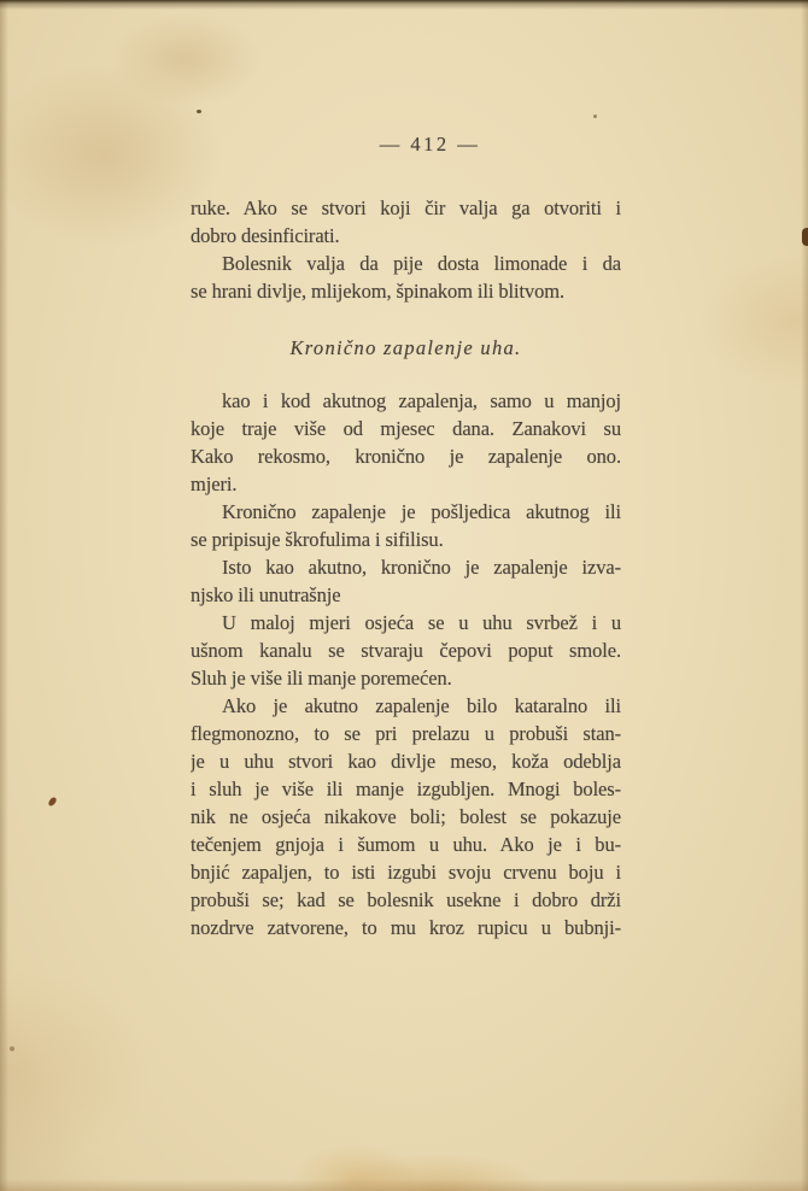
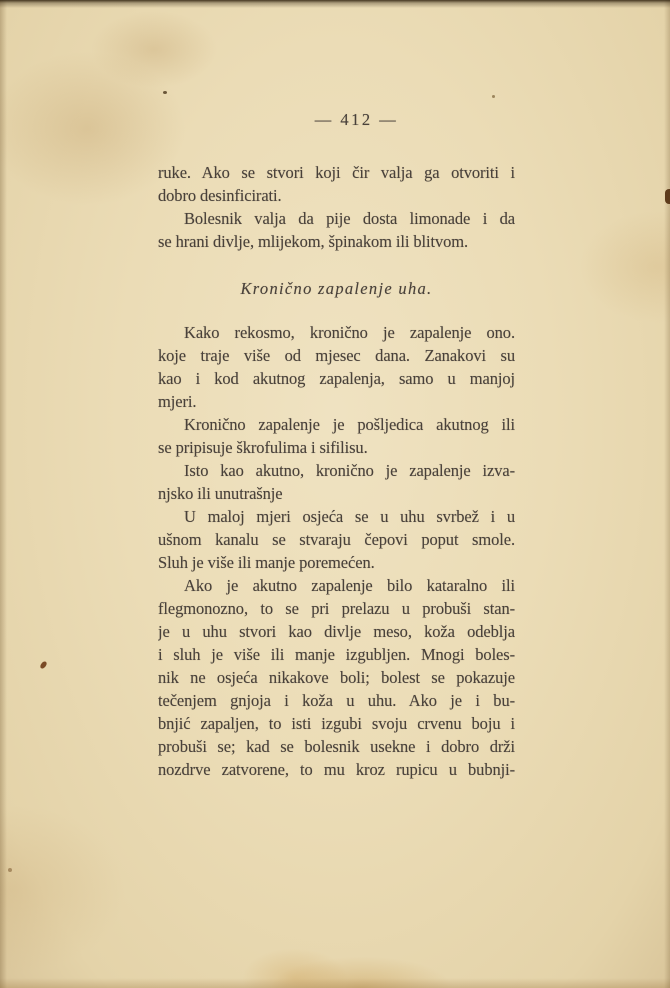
  — 412 —
  ruke. Ako se stvori koji čir valja ga otvoriti i
  dobro desinficirati.
  Bolesnik valja da pije dosta limonade i da
  se hrani divlje, mlijekom, špinakom ili blitvom.
  Kronično zapalenje uha.
- kao i kod akutnog zapalenja, samo u manjoj
+ Kako rekosmo, kronično je zapalenje ono.
  koje traje više od mjesec dana. Zanakovi su
- Kako rekosmo, kronično je zapalenje ono.
+ kao i kod akutnog zapalenja, samo u manjoj
  mjeri.
  Kronično zapalenje je pošljedica akutnog ili
  se pripisuje škrofulima i sifilisu.
  Isto kao akutno, kronično je zapalenje izva-
  njsko ili unutrašnje
  U maloj mjeri osjeća se u uhu svrbež i u
  ušnom kanalu se stvaraju čepovi poput smole.
  Sluh je više ili manje poremećen.
  Ako je akutno zapalenje bilo kataralno ili
  flegmonozno, to se pri prelazu u probuši stan-
  je u uhu stvori kao divlje meso, koža odeblja
  i sluh je više ili manje izgubljen. Mnogi boles-
  nik ne osjeća nikakove boli; bolest se pokazuje
- tečenjem gnjoja i šumom u uhu. Ako je i bu-
+ tečenjem gnjoja i koža u uhu. Ako je i bu-
  bnjić zapaljen, to isti izgubi svoju crvenu boju i
  probuši se; kad se bolesnik usekne i dobro drži
  nozdrve zatvorene, to mu kroz rupicu u bubnji-
